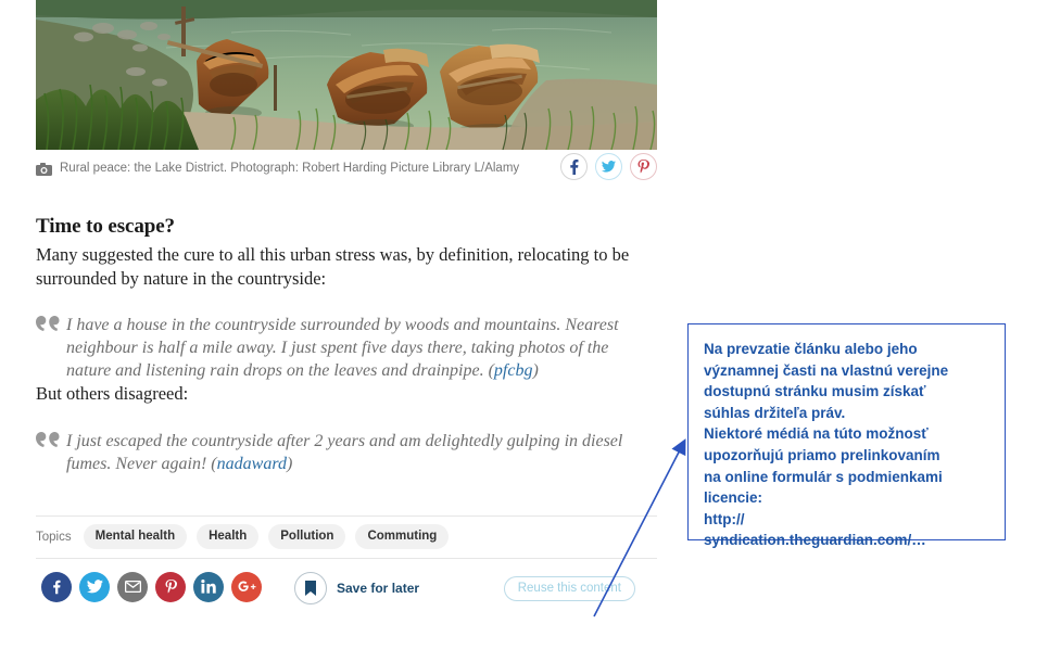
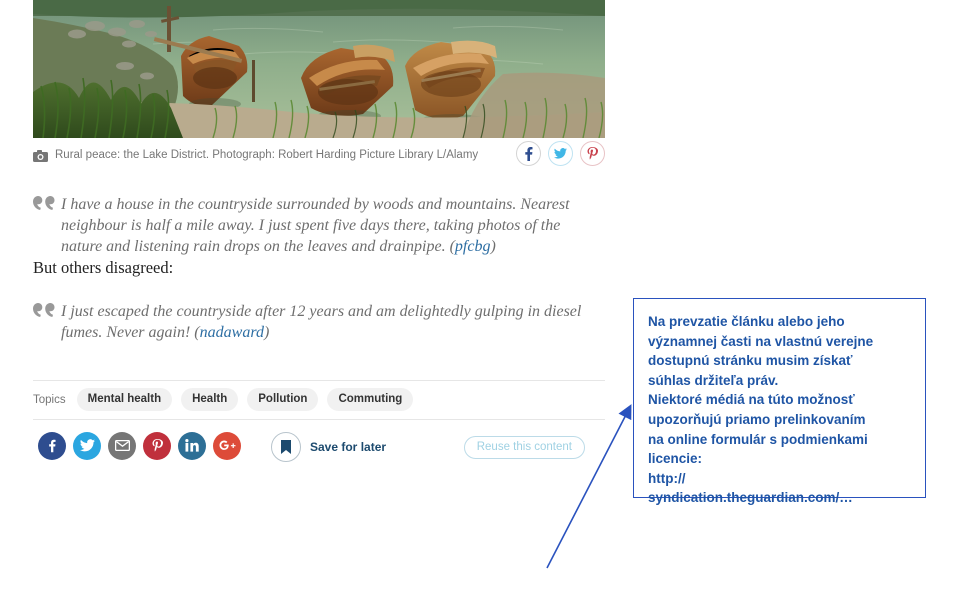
  Rural peace: the Lake District. Photograph: Robert Harding Picture Library L/Alamy
- Time to escape?
- Many suggested the cure to all this urban stress was, by definition, relocating to be surrounded by nature in the countryside:
  I have a house in the countryside surrounded by woods and mountains. Nearest neighbour is half a mile away. I just spent five days there, taking photos of the nature and listening rain drops on the leaves and drainpipe. (pfcbg)
  But others disagreed:
- I just escaped the countryside after 2 years and am delightedly gulping in diesel fumes. Never again! (nadaward)
+ I just escaped the countryside after 12 years and am delightedly gulping in diesel fumes. Never again! (nadaward)
  Topics
  Mental health
  Health
  Pollution
  Commuting
  Save for later
  Reuse this content
  Na prevzatie článku alebo jeho
  významnej časti na vlastnú verejne
  dostupnú stránku musim získať
  súhlas držiteľa práv.
  Niektoré médiá na túto možnosť
  upozorňujú priamo prelinkovaním
  na online formulár s podmienkami
  licencie:
  http://
  syndication.theguardian.com/…
